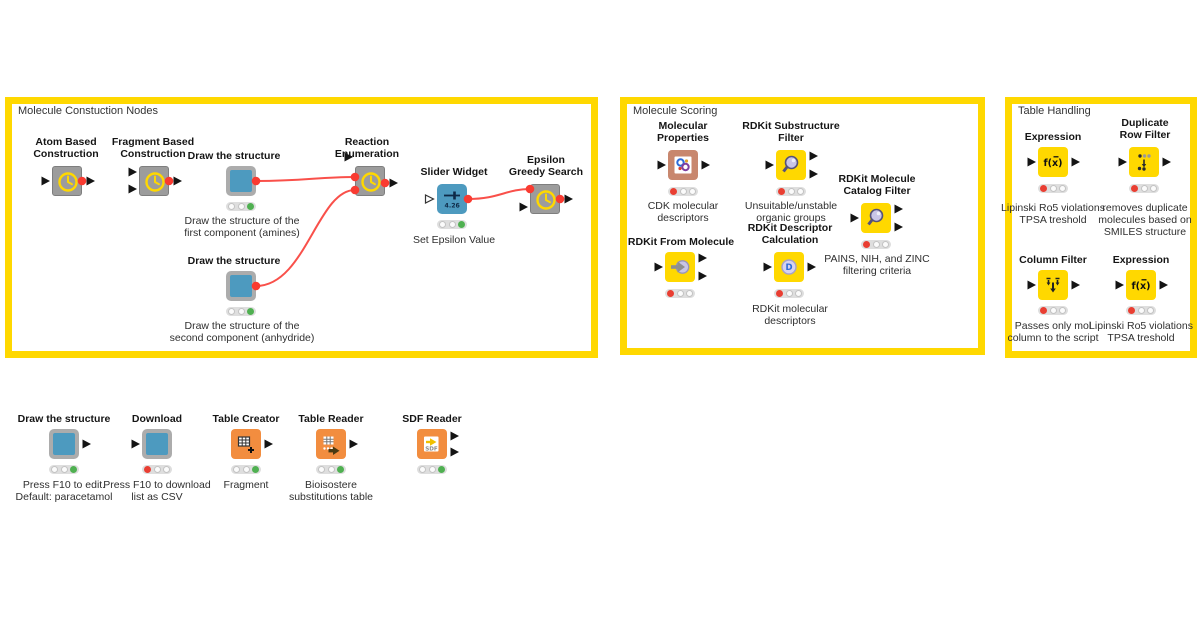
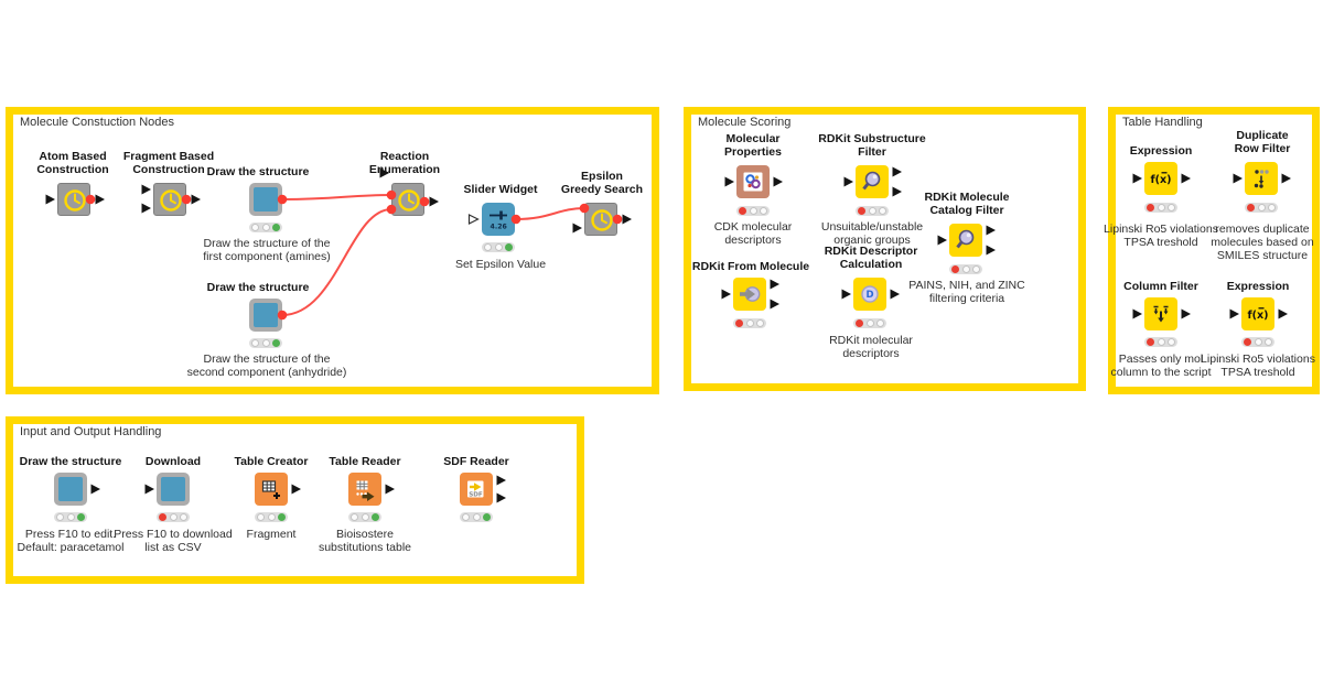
  Molecule Constuction Nodes
  Molecule Scoring
  Table Handling
+ Input and Output Handling
  Atom Based
  Construction
  Fragment Based
  Construction
  Draw the structure
  Draw the structure of the
  first component (amines)
  Reaction
  Eumeration
  Slider Widget
  Set Epsilon Value
  Epsilon
  Greedy Search
  Draw the structure
  Draw the structure of the
  second component (anhydride)
  Molecular
  Properties
  CDK molecular
  descriptors
  RDKit Substructure
  Filter
  Unsuitable/unstable
  organic groups
  RDKit Molecule
  Catalog Filter
  PAINS, NIH, and ZINC
  filtering criteria
  RDKit From Molecule
  RDKit Descriptor
  Calculation
  D
  RDKit molecular
  descriptors
  Expression
  f(x)
  Lipinski Ro5 violations
  TPSA treshold
  Duplicate
  Row Filter
  removes duplicate
  molecules based on
  SMILES structure
  Column Filter
  Passes only mol
  column to the script
  Expression
  f(x)
  Lipinski Ro5 violations
  TPSA treshold
  Draw the structure
  Press F10 to edit.
  Default: paracetamol
  Download
  Press F10 to download
  list as CSV
  Table Creator
  Fragment
  Table Reader
  Bioisostere
  substitutions table
  SDF Reader
